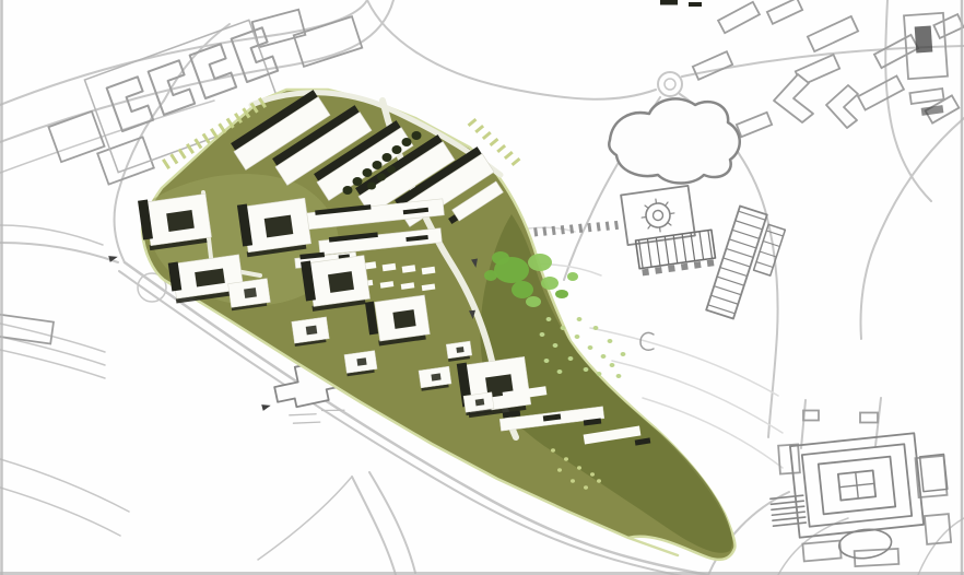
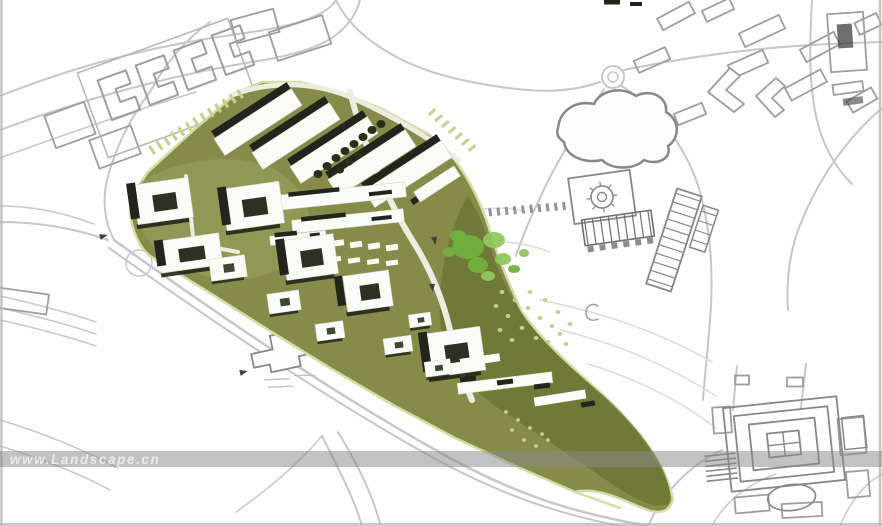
+ www.Landscape.cn
